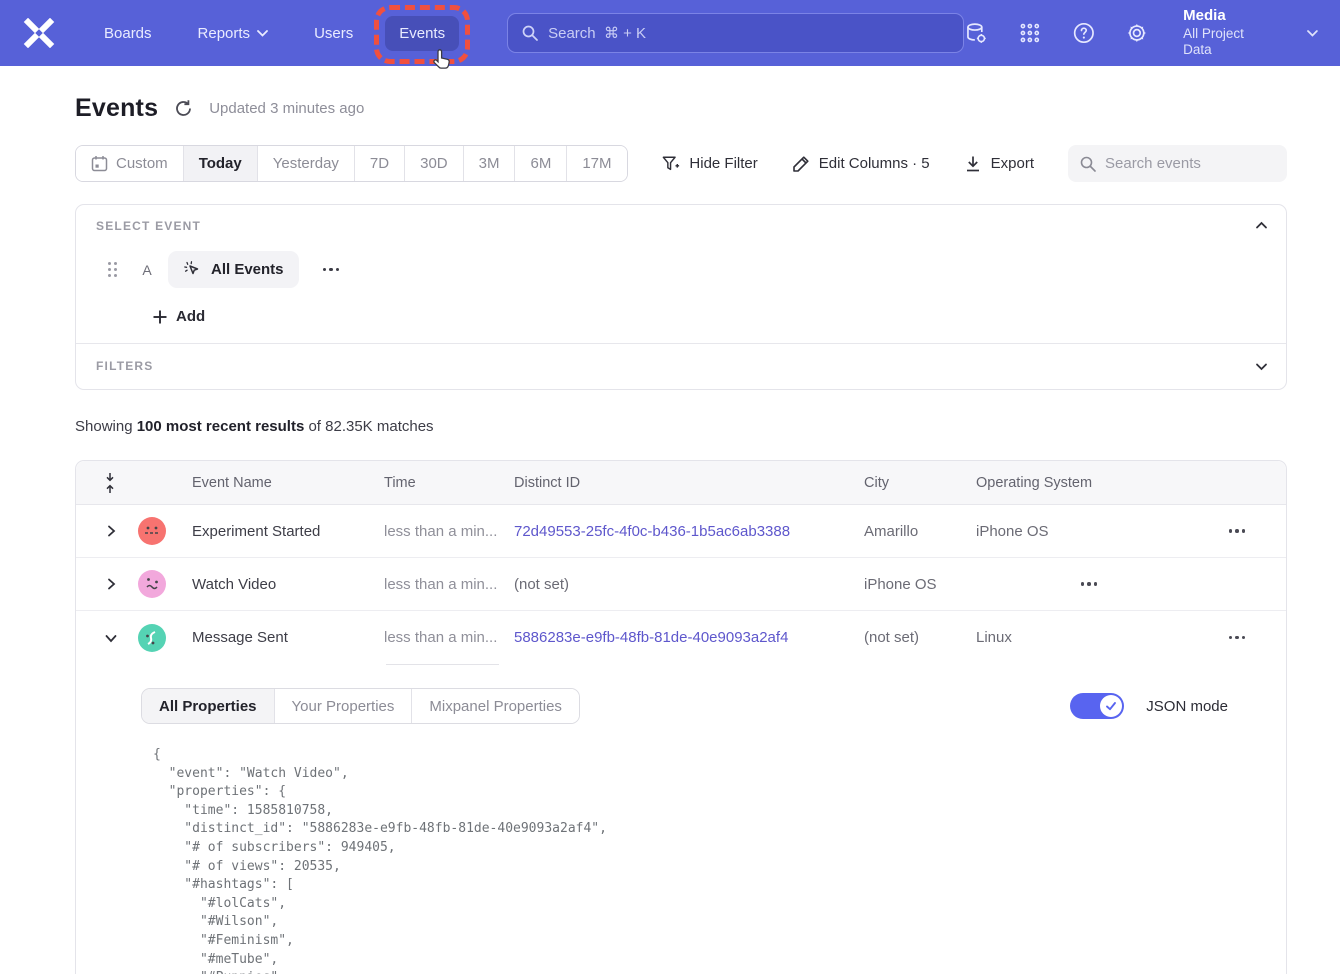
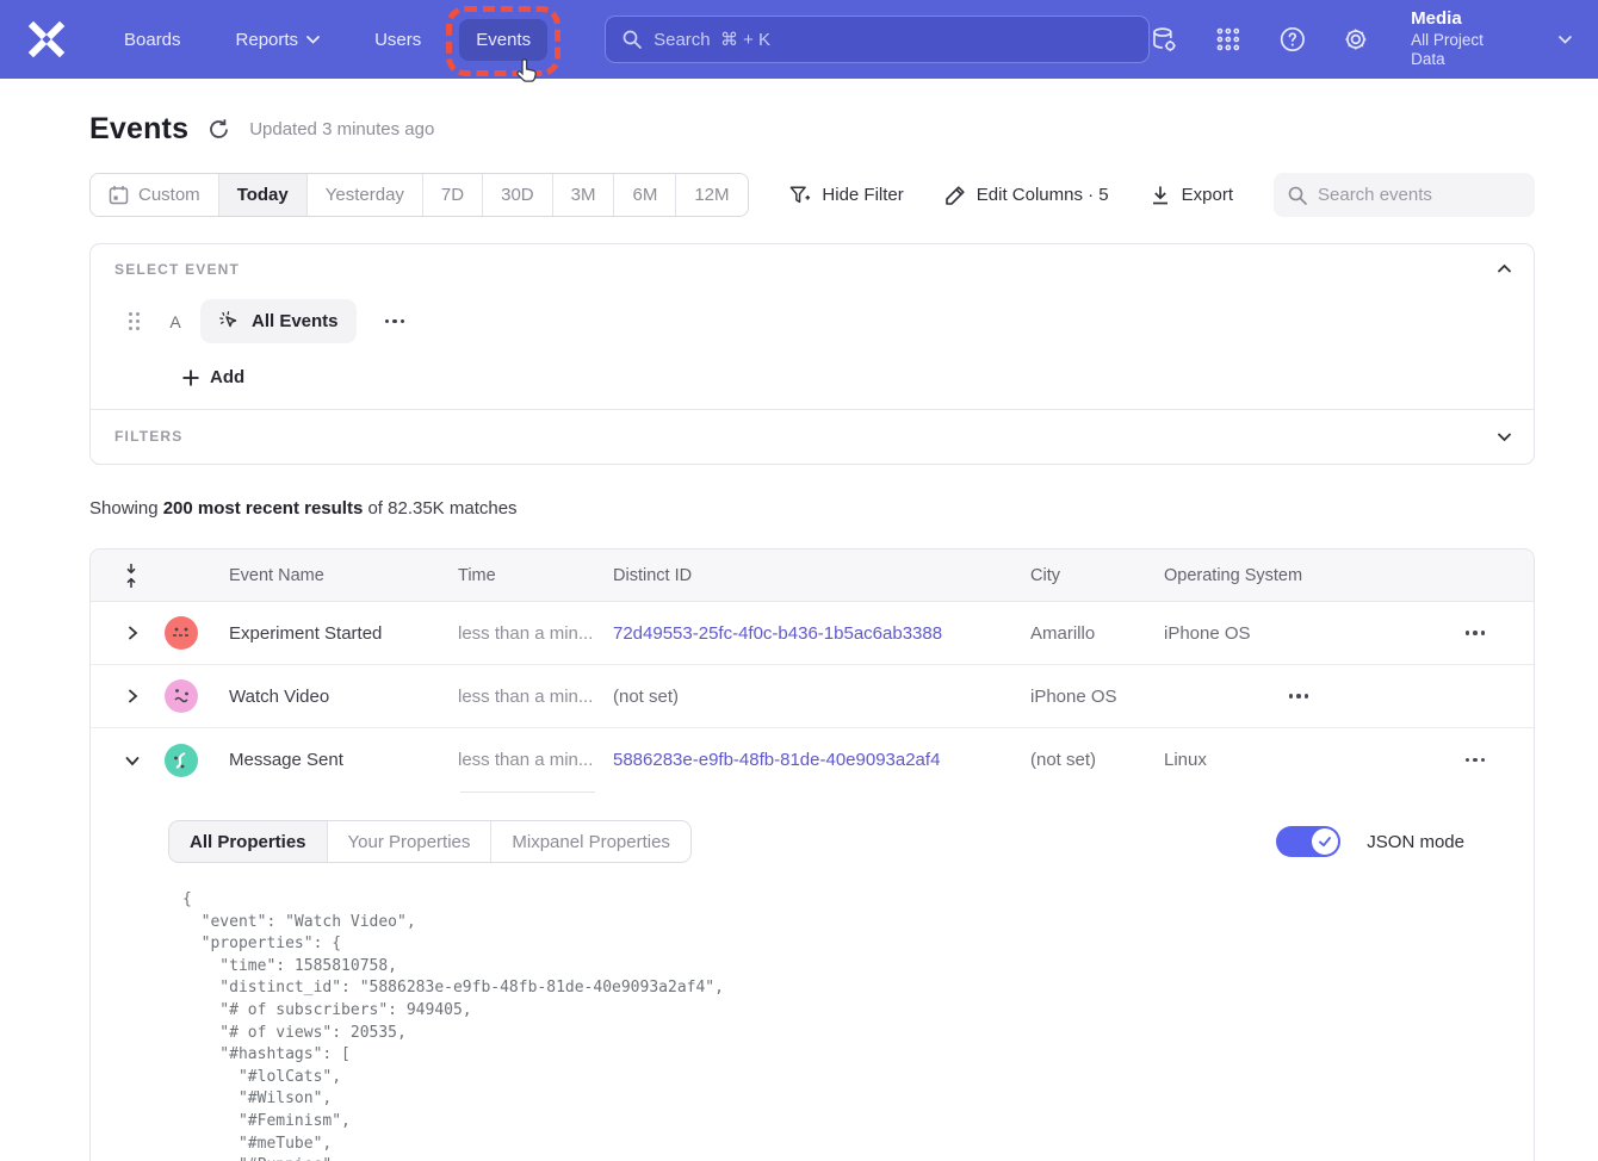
  Boards
  Reports
  Users
  Events
  Search ⌘ + K
  Media
  All Project Data
  Events
  Updated 3 minutes ago
  Custom
  Today
  Yesterday
  7D
  30D
  3M
  6M
- 17M
+ 12M
  Hide Filter
  Edit Columns · 5
  Export
  Search events
  SELECT EVENT
  A
  All Events
  Add
  FILTERS
- Showing 100 most recent results of 82.35K matches
+ Showing 200 most recent results of 82.35K matches
  Event Name
  Time
  Distinct ID
  City
  Operating System
  Experiment Started
  less than a min...
  72d49553-25fc-4f0c-b436-1b5ac6ab3388
  Amarillo
  iPhone OS
  Watch Video
  less than a min...
  (not set)
  iPhone OS
  Message Sent
  less than a min...
  5886283e-e9fb-48fb-81de-40e9093a2af4
  (not set)
  Linux
  All Properties
  Your Properties
  Mixpanel Properties
  JSON mode
  {
  "event": "Watch Video",
  "properties": {
  "time": 1585810758,
  "distinct_id": "5886283e-e9fb-48fb-81de-40e9093a2af4",
  "# of subscribers": 949405,
  "# of views": 20535,
  "#hashtags": [
  "#lolCats",
  "#Wilson",
  "#Feminism",
  "#meTube",
